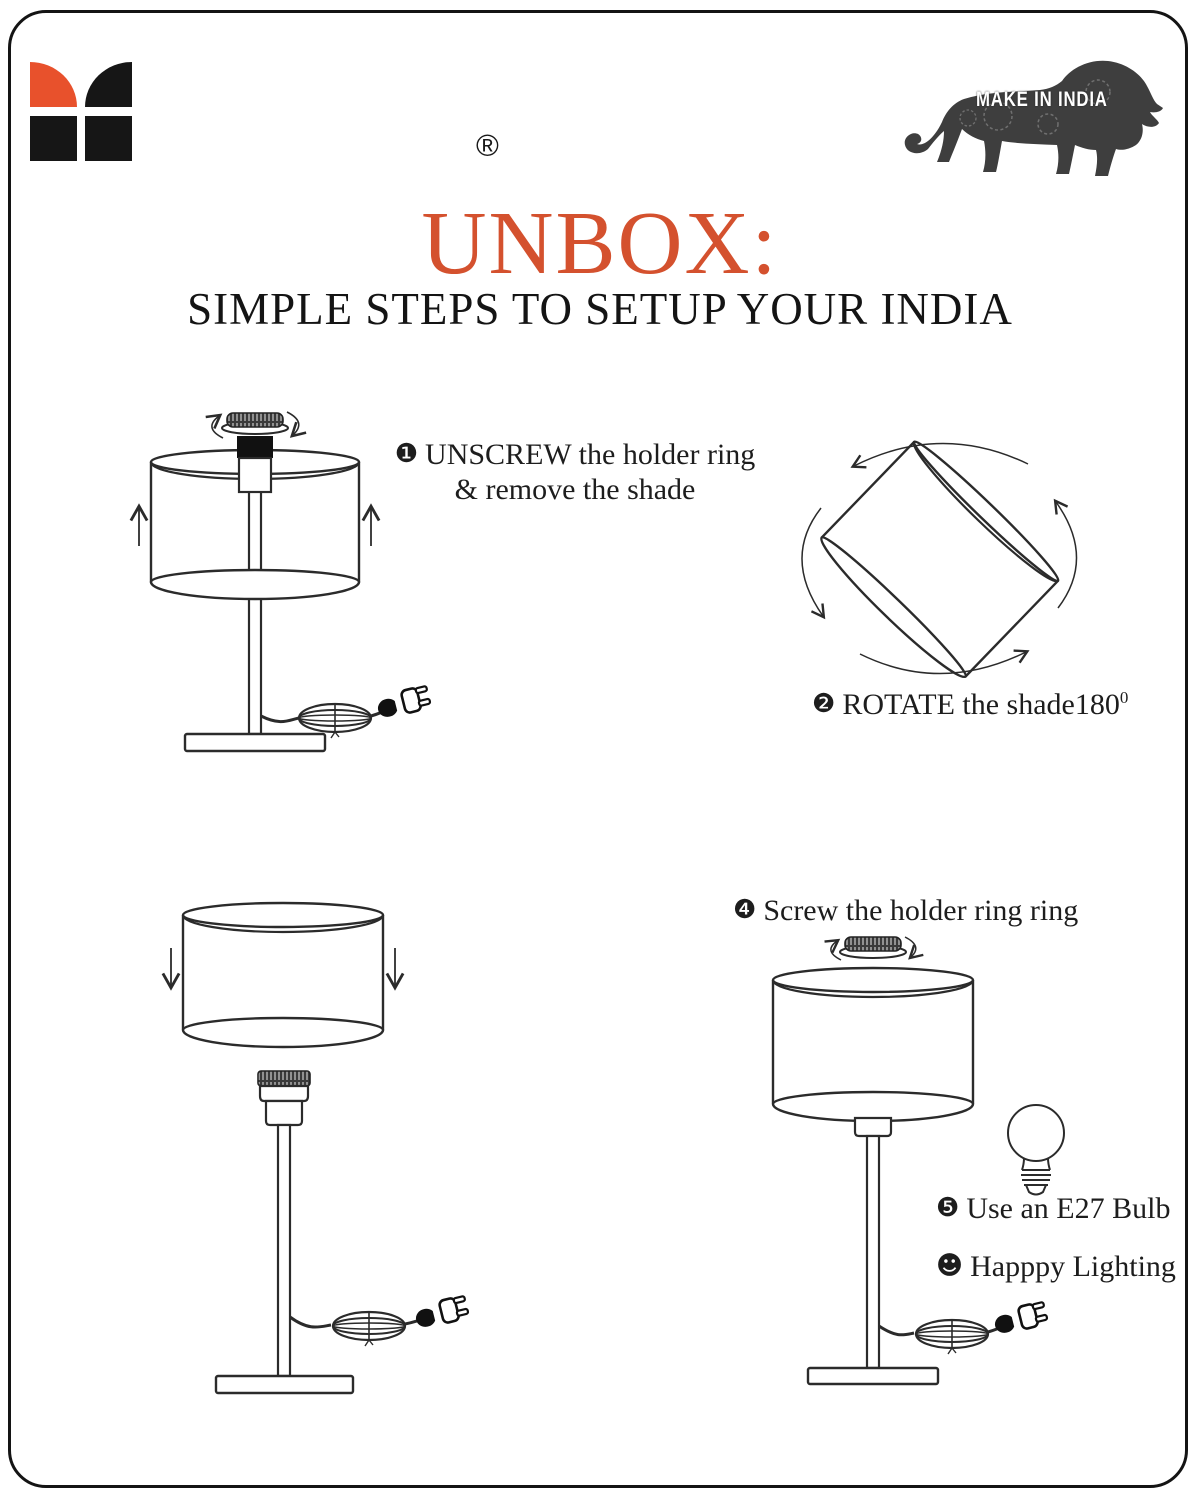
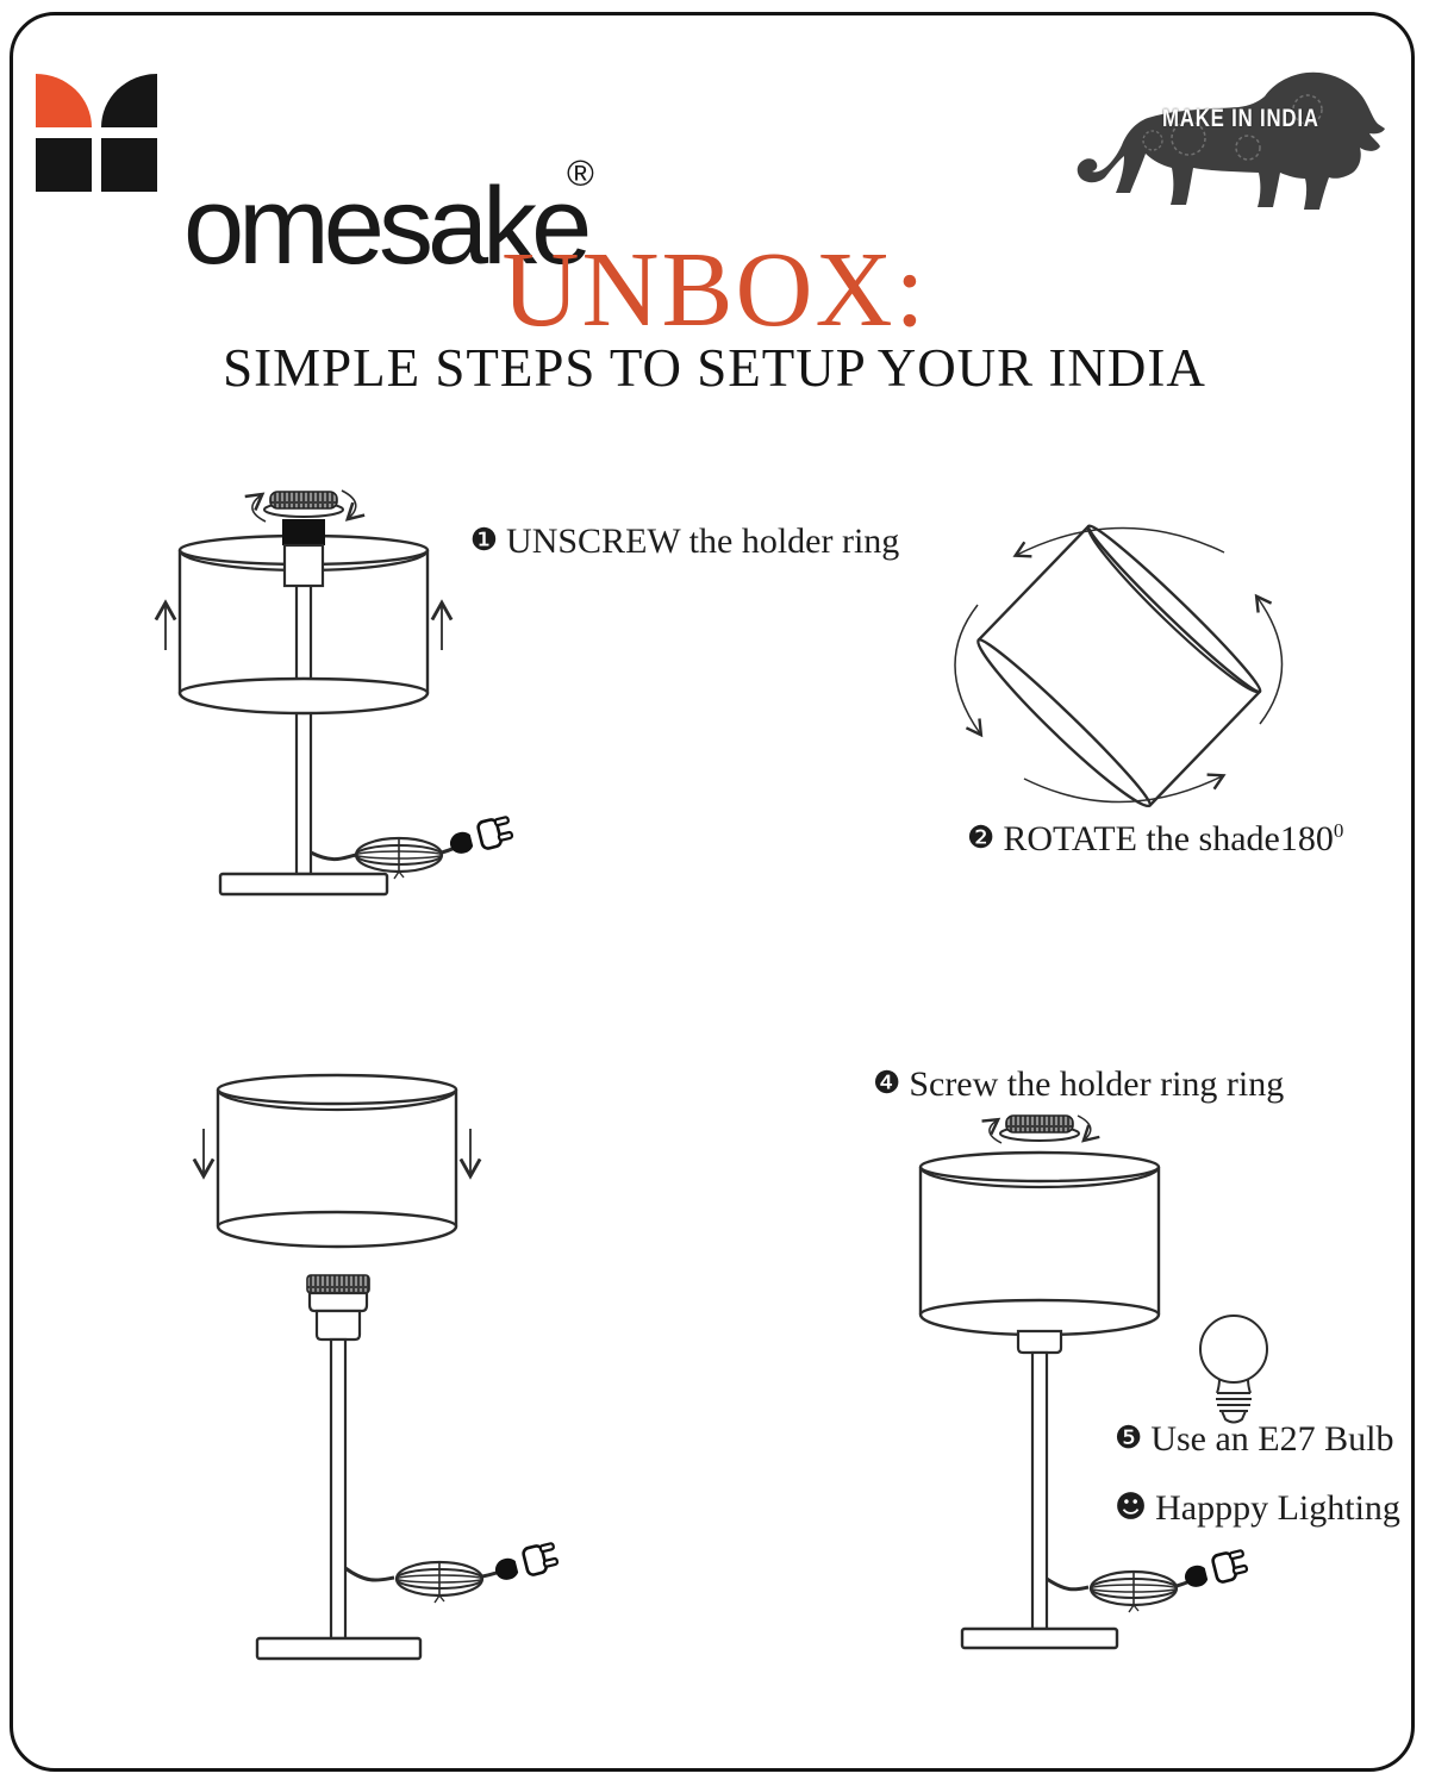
+ omesake
  ®
  MAKE IN INDIA
  UNBOX:
  SIMPLE STEPS TO SETUP YOUR INDIA
  ❶ UNSCREW the holder ring
- & remove the shade
  ❷ ROTATE the shade1800
  ❹ Screw the holder ring ring
  ❺ Use an E27 Bulb
  ☻ Happpy Lighting
